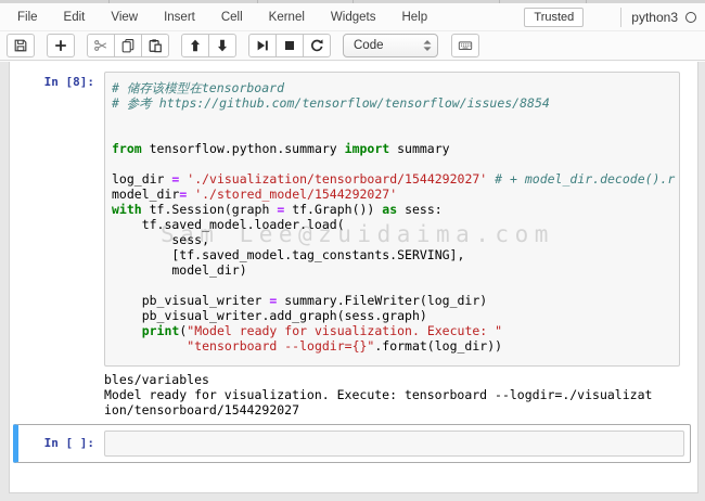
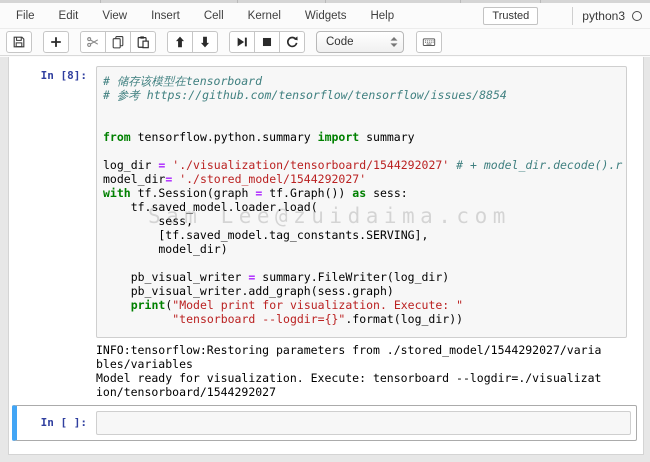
  File
  Edit
  View
  Insert
  Cell
  Kernel
  Widgets
  Help
  Trusted
  python3
  Code
  In [8]:
  # 储存该模型在tensorboard
  # 参考 https://github.com/tensorflow/tensorflow/issues/8854
  from tensorflow.python.summary import summary
  log_dir = './visualization/tensorboard/1544292027' # + model_dir.decode().r
  model_dir= './stored_model/1544292027'
  with tf.Session(graph = tf.Graph()) as sess:
  tf.saved_model.loader.load(
  sess,
  [tf.saved_model.tag_constants.SERVING],
  model_dir)
  pb_visual_writer = summary.FileWriter(log_dir)
  pb_visual_writer.add_graph(sess.graph)
- print("Model ready for visualization. Execute: "
+ print("Model print for visualization. Execute: "
  "tensorboard --logdir={}".format(log_dir))
+ INFO:tensorflow:Restoring parameters from ./stored_model/1544292027/varia
  bles/variables
  Model ready for visualization. Execute: tensorboard --logdir=./visualizat
  ion/tensorboard/1544292027
  In [ ]:
  Sam Lee@zuidaima.com
